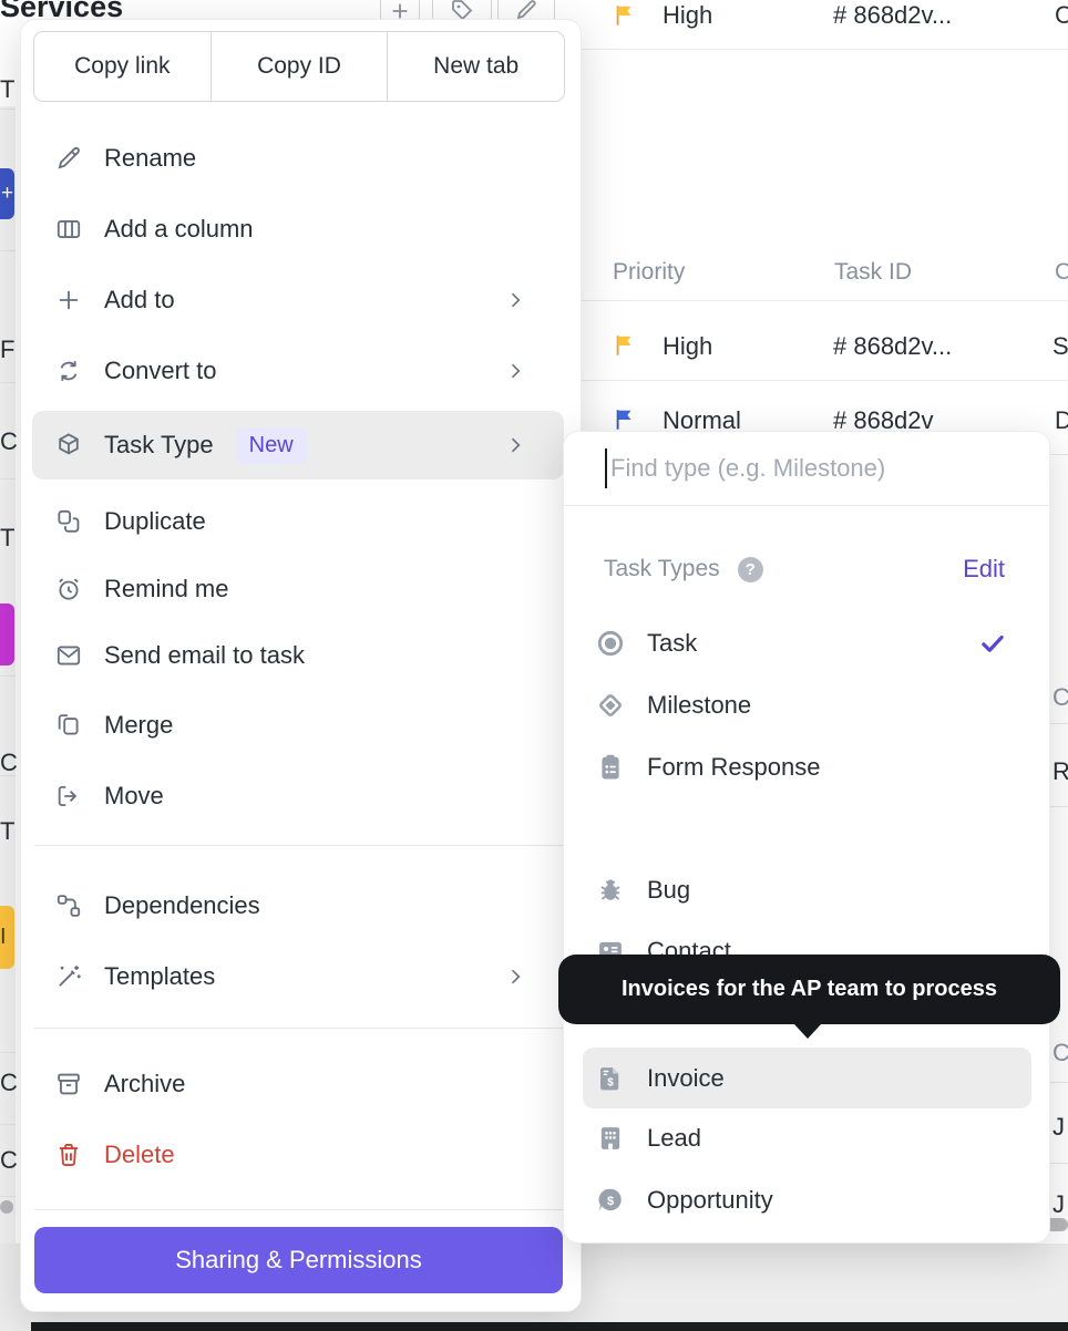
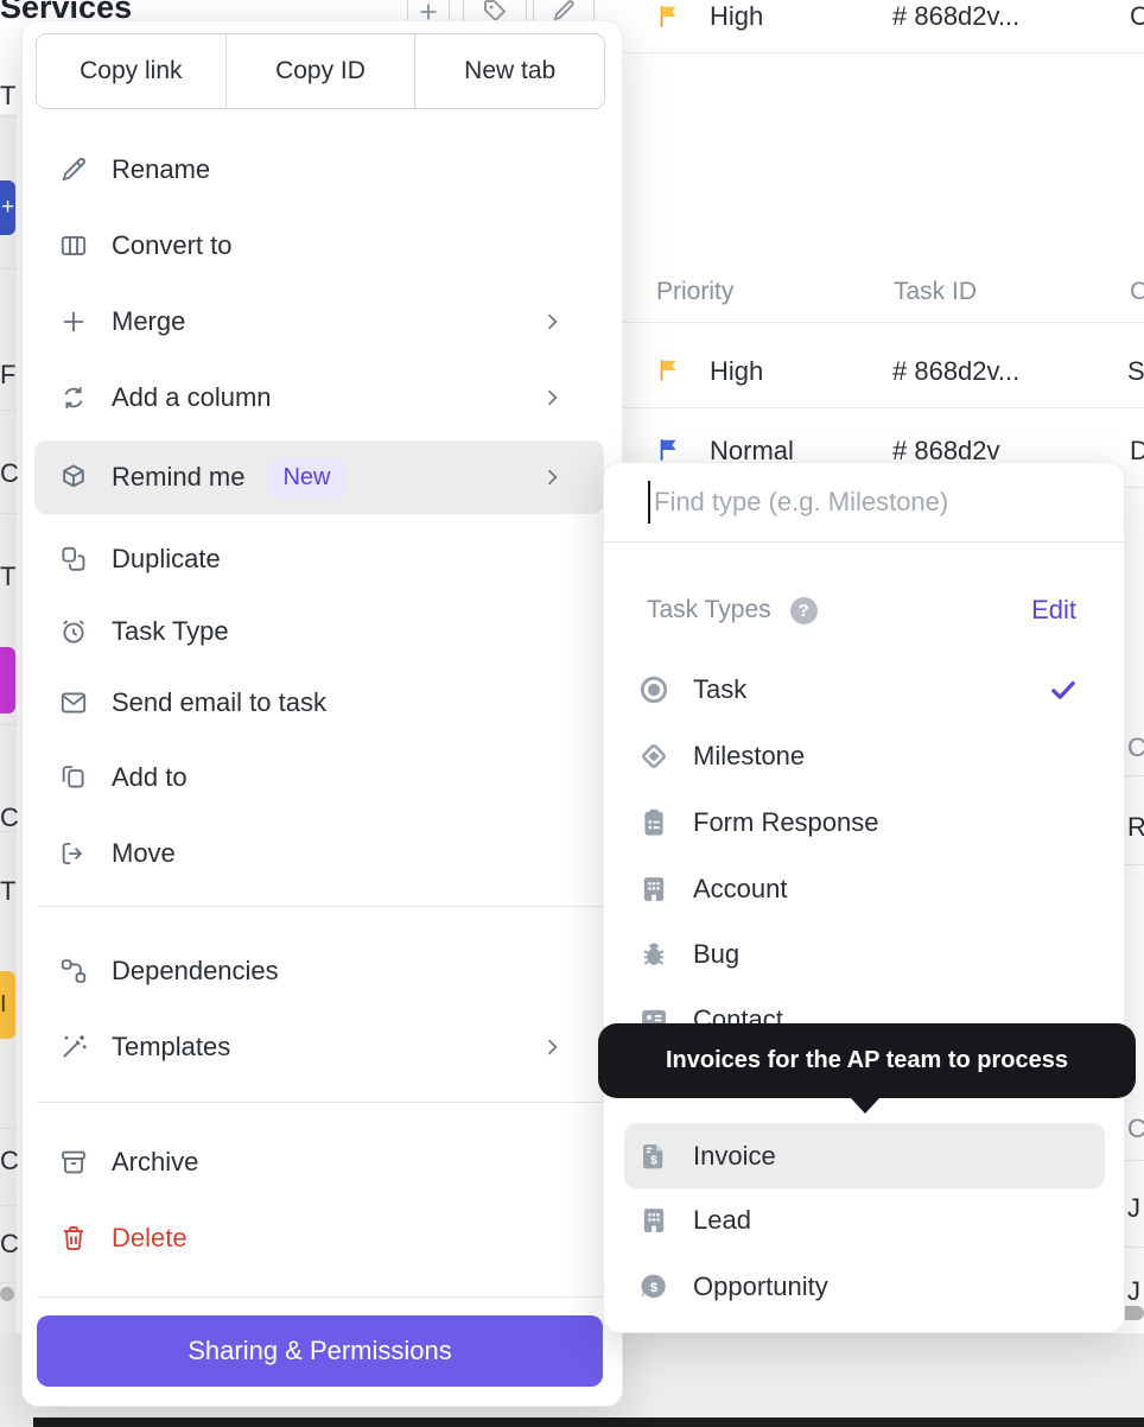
  Services
  High
  # 868d2v...
  C
  Priority
  Task ID
  C
  High
  # 868d2v...
  S
  Normal
  # 868d2v
  D
  C
  R
  C
  J
  J
  T
  +
  F
  C
  T
  C
  T
  I
  C
  C
  Copy link
  Copy ID
  New tab
  Rename
- Add a column
+ Convert to
- Add to
+ Merge
- Convert to
+ Add a column
- Task Type
+ Remind me
  New
  Duplicate
- Remind me
+ Task Type
  Send email to task
- Merge
+ Add to
  Move
  Dependencies
  Templates
  Archive
  Delete
  Sharing & Permissions
  Find type (e.g. Milestone)
  Task Types
  ?
  Edit
  Task
  Milestone
  Form Response
+ Account
  Bug
  Contact
  $
  Invoice
  Lead
  $
  Opportunity
  Invoices for the AP team to process
